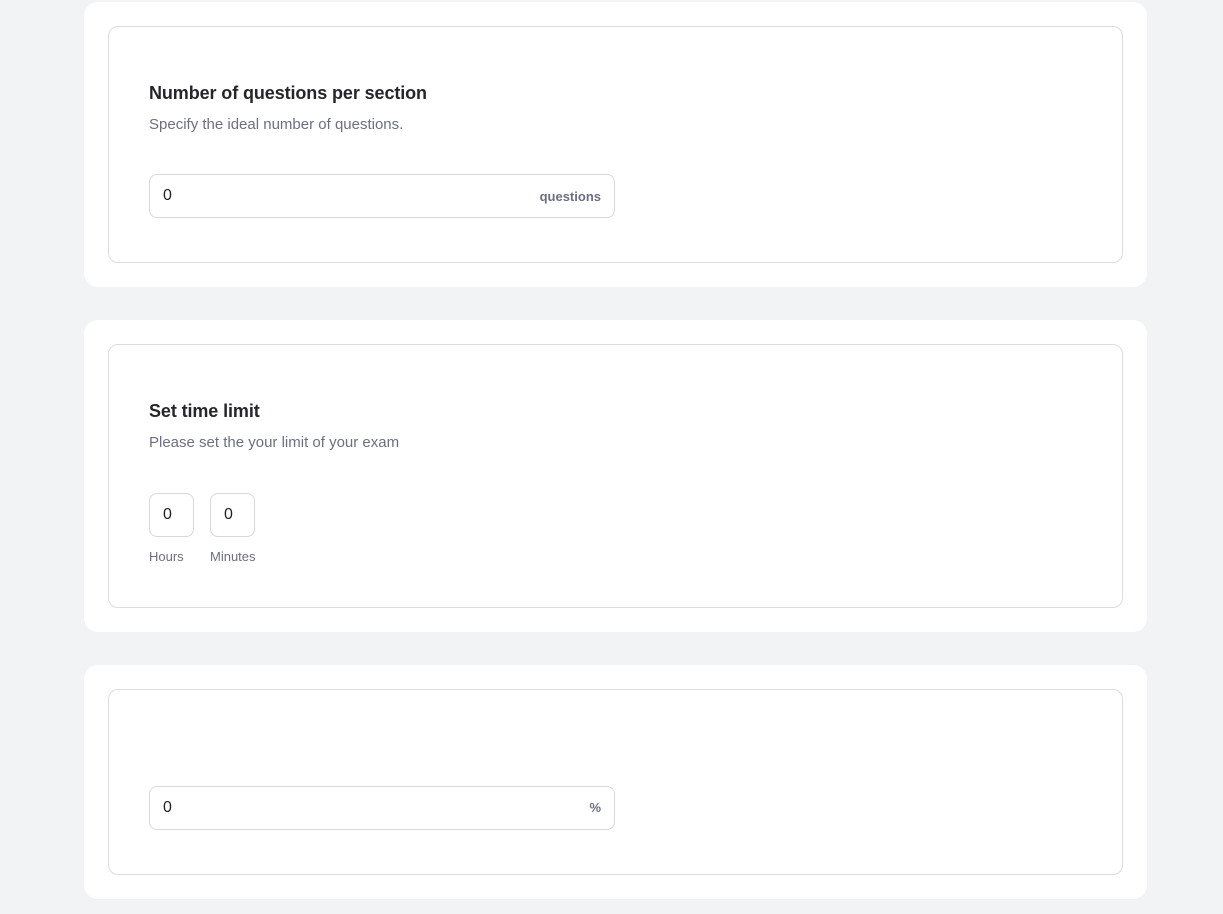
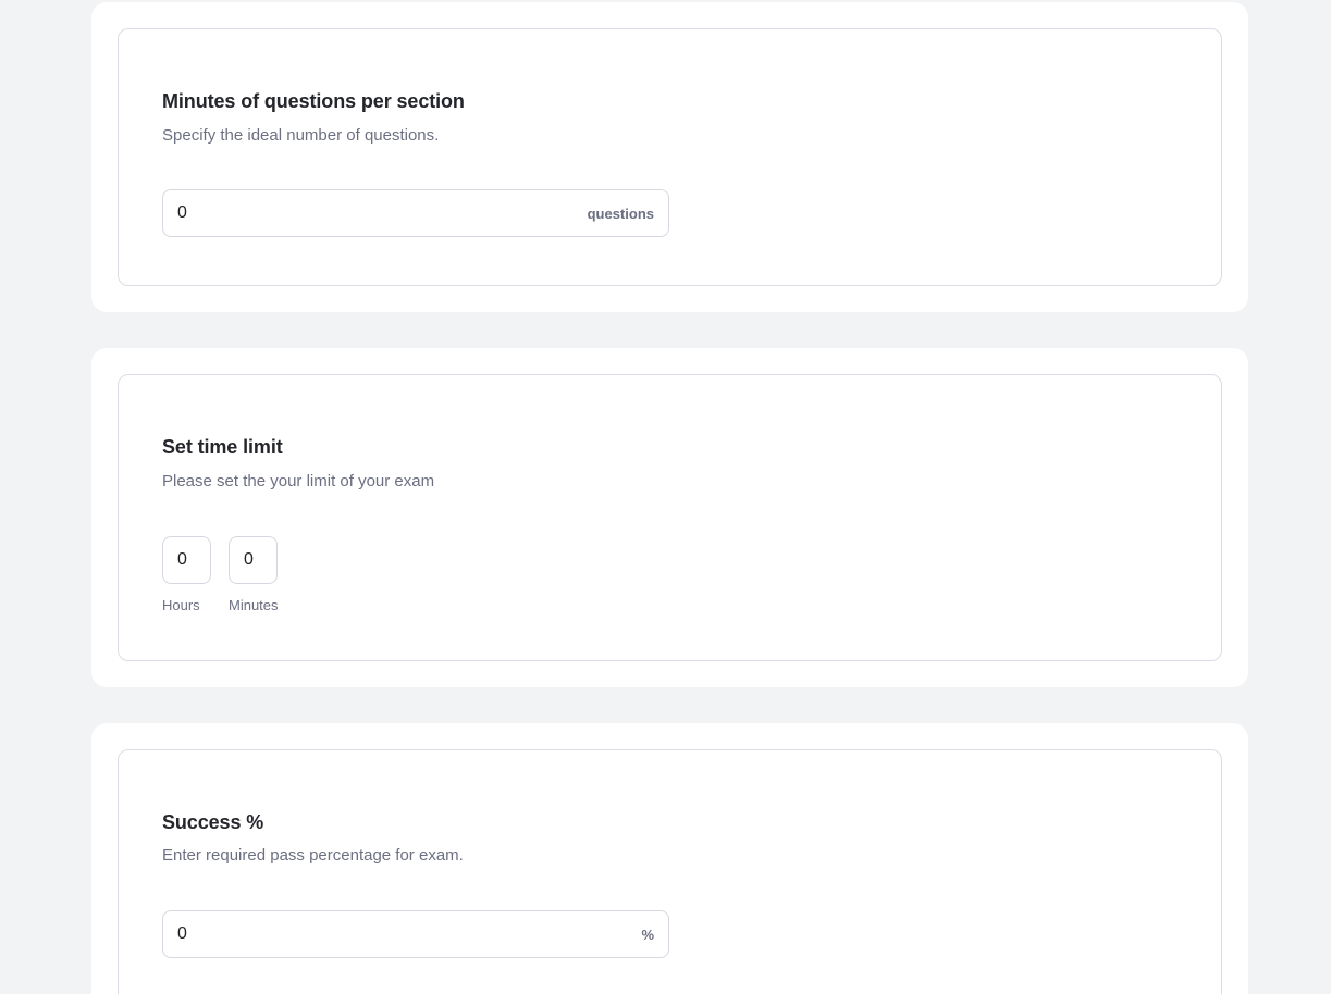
- Number of questions per section
+ Minutes of questions per section
  Specify the ideal number of questions.
  0
  questions
  Set time limit
  Please set the your limit of your exam
  0
  Hours
  0
  Minutes
+ Success %
+ Enter required pass percentage for exam.
  0
  %
